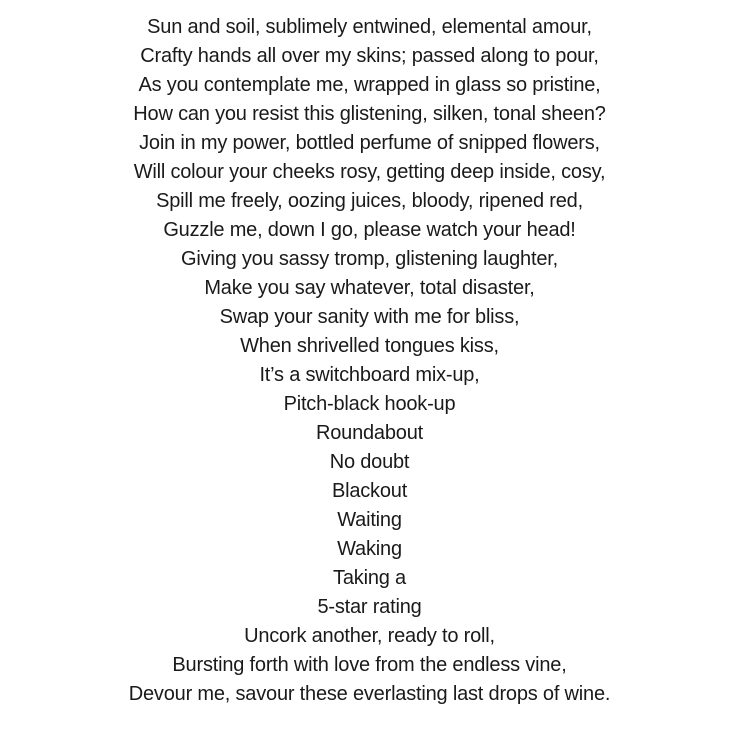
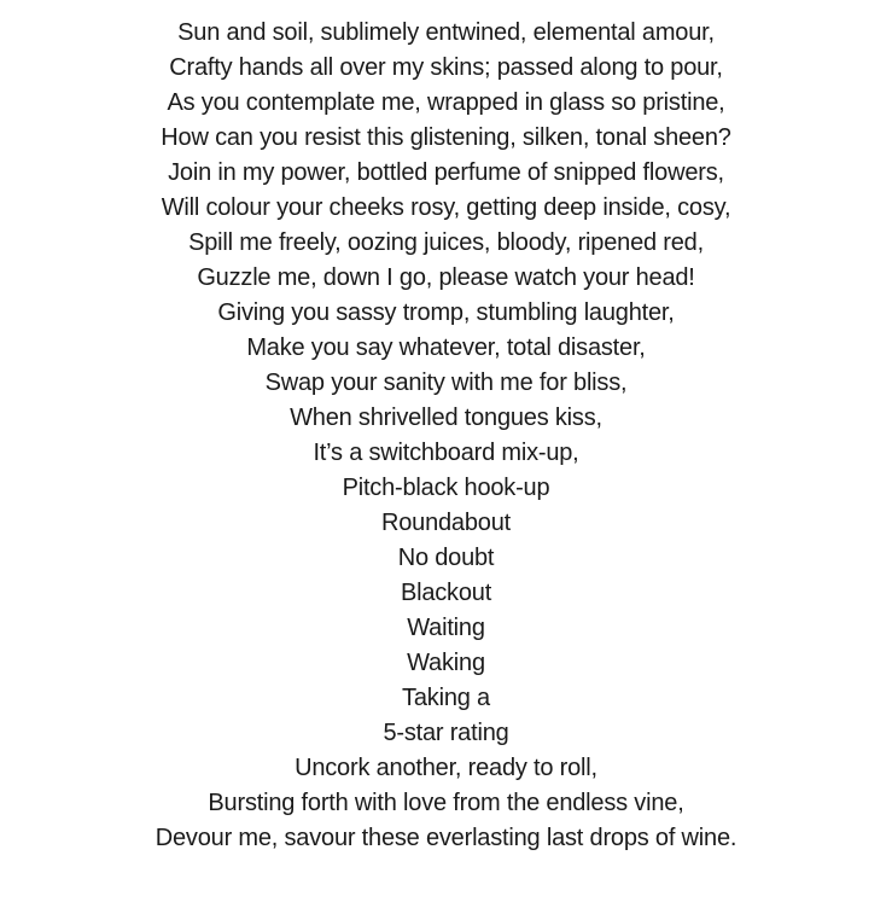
  Sun and soil, sublimely entwined, elemental amour,
  Crafty hands all over my skins; passed along to pour,
  As you contemplate me, wrapped in glass so pristine,
  How can you resist this glistening, silken, tonal sheen?
  Join in my power, bottled perfume of snipped flowers,
  Will colour your cheeks rosy, getting deep inside, cosy,
  Spill me freely, oozing juices, bloody, ripened red,
  Guzzle me, down I go, please watch your head!
- Giving you sassy tromp, glistening laughter,
+ Giving you sassy tromp, stumbling laughter,
  Make you say whatever, total disaster,
  Swap your sanity with me for bliss,
  When shrivelled tongues kiss,
  It’s a switchboard mix-up,
  Pitch-black hook-up
  Roundabout
  No doubt
  Blackout
  Waiting
  Waking
  Taking a
  5-star rating
  Uncork another, ready to roll,
  Bursting forth with love from the endless vine,
  Devour me, savour these everlasting last drops of wine.
